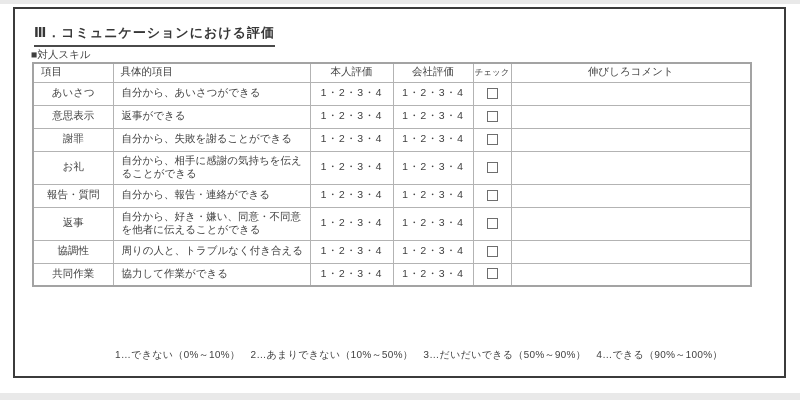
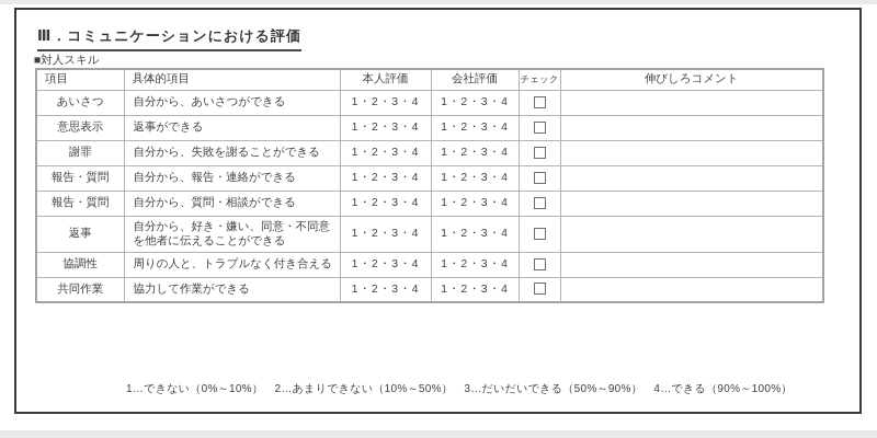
  Ⅲ．コミュニケーションにおける評価
  ■対人スキル
  項目	具体的項目	本人評価	会社評価	チェック	伸びしろコメント
  あいさつ	自分から、あいさつができる	1・2・3・4	1・2・3・4
  意思表示	返事ができる	1・2・3・4	1・2・3・4
  謝罪	自分から、失敗を謝ることができる	1・2・3・4	1・2・3・4
- お礼	自分から、相手に感謝の気持ちを伝えることができる	1・2・3・4	1・2・3・4
  報告・質問	自分から、報告・連絡ができる	1・2・3・4	1・2・3・4
+ 報告・質問	自分から、質問・相談ができる	1・2・3・4	1・2・3・4
  返事	自分から、好き・嫌い、同意・不同意を他者に伝えることができる	1・2・3・4	1・2・3・4
  協調性	周りの人と、トラブルなく付き合える	1・2・3・4	1・2・3・4
  共同作業	協力して作業ができる	1・2・3・4	1・2・3・4
  1…できない（0%～10%） 2…あまりできない（10%～50%） 3…だいだいできる（50%～90%） 4…できる（90%～100%）
